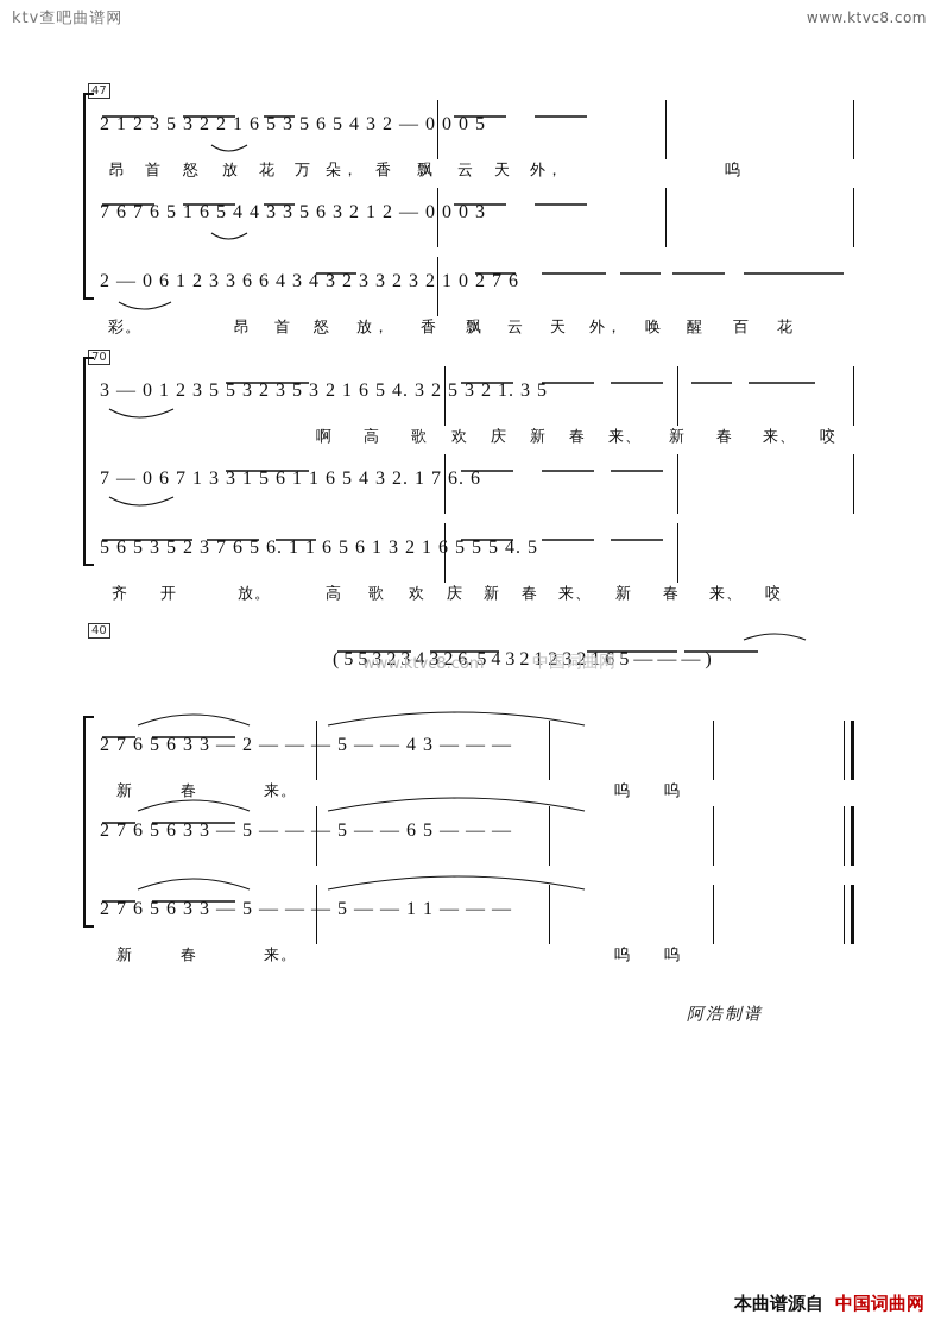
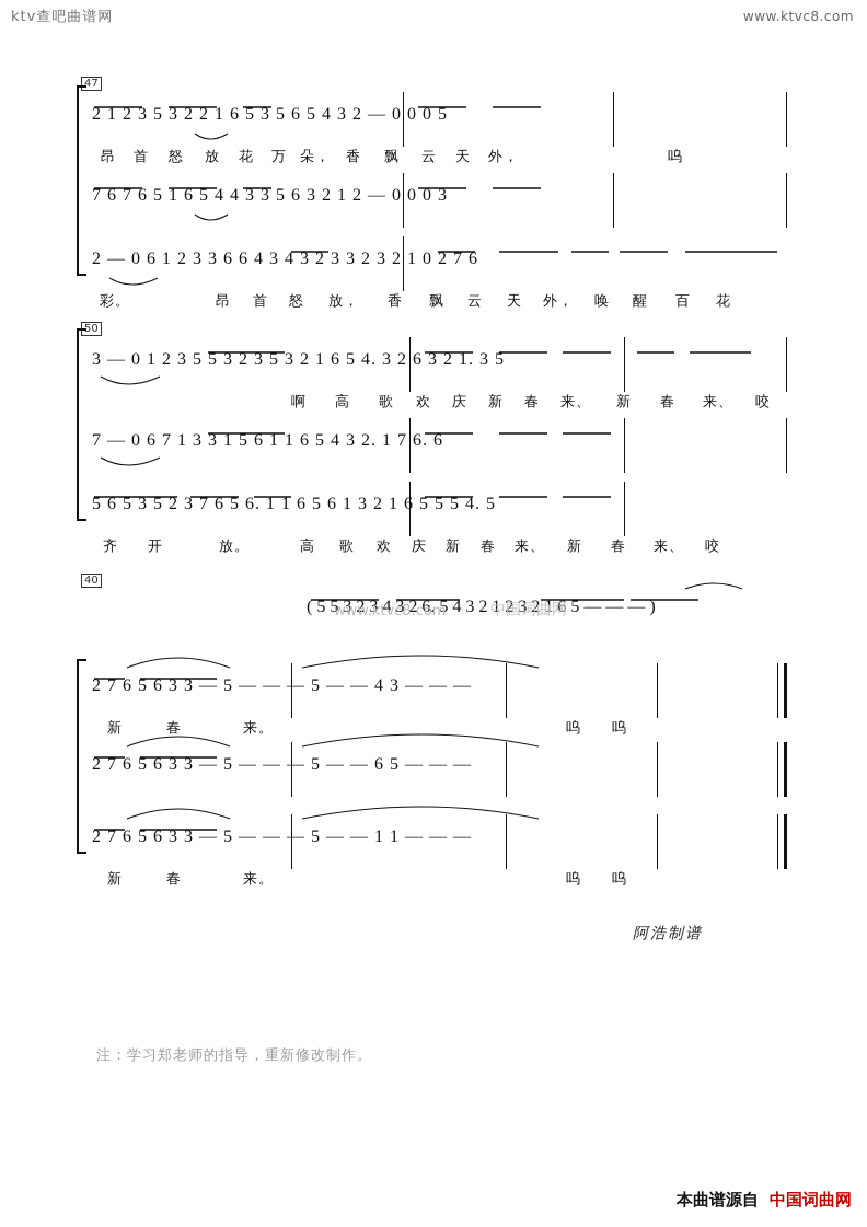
  ktv查吧曲谱网
  www.ktvc8.com
  47
  2 1 2 3 5 3 2 2 1 6 5 3 5 6 5 4 3 2 — 0 0 0 5
  昂 首 怒 放 花 万 朵， 香 飘 云 天 外， 呜
  7 6 7 6 5 1 6 5 4 4 3 3 5 6 3 2 1 2 — 0 0 0 3
  2 — 0 6 1 2 3 3 6 6 4 3 4 3 2 3 3 2 3 2 1 0 2 7 6
  彩。 昂 首 怒 放， 香 飘 云 天 外， 唤 醒 百 花
- 70
+ 50
- 3 — 0 1 2 3 5 5 3 2 3 5 3 2 1 6 5 4. 3 2 5 3 2 1. 3 5
+ 3 — 0 1 2 3 5 5 3 2 3 5 3 2 1 6 5 4. 3 2 6 3 2 1. 3 5
  啊 高 歌 欢 庆 新 春 来、 新 春 来、 咬
  7 — 0 6 7 1 3 3 1 5 6 1 1 6 5 4 3 2. 1 7 6. 6
  5 6 5 3 5 2 3 7 6 5 6. 1 1 6 5 6 1 3 2 1 5 5 5 4. 5
  齐 开 放。 高 歌 欢 庆 新 春 来、 新 春 来、 咬
  40
  ( 5 5 3 2 3 4 3 2 6. 5 4 3 2 1 2 3 2 1 6 5 — — — )
- 2 7 6 5 6 3 3 — 2 — — — 5 — — 4 3 — — —
+ 2 7 6 5 6 3 3 — 5 — — — 5 — — 4 3 — — —
  新 春 来。 呜 呜
  2 7 6 5 6 3 3 — 5 — — — 5 — — 6 5 — — —
  2 7 6 5 6 3 3 — 5 — — — 5 — — 1 1 — — —
  新 春 来。 呜 呜
  www.ktvc8.com
  中国词曲网
  阿浩制谱
+ 注：学习郑老师的指导，重新修改制作。
  本曲谱源自
  中国词曲网
